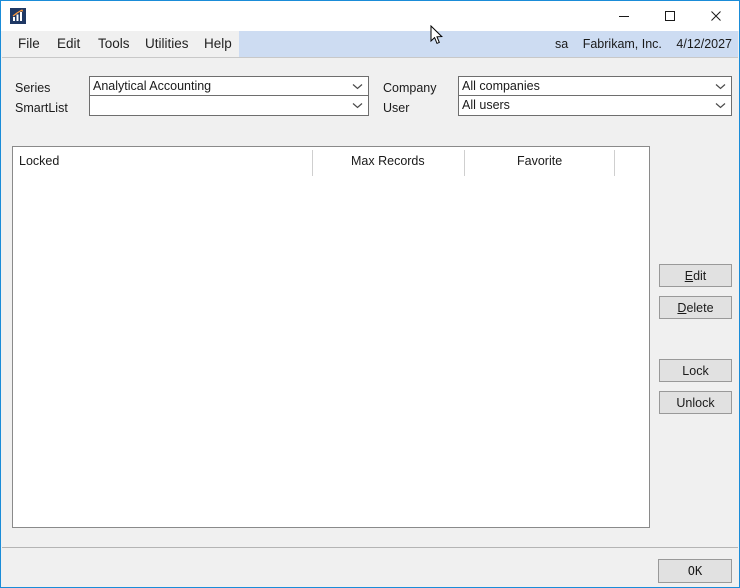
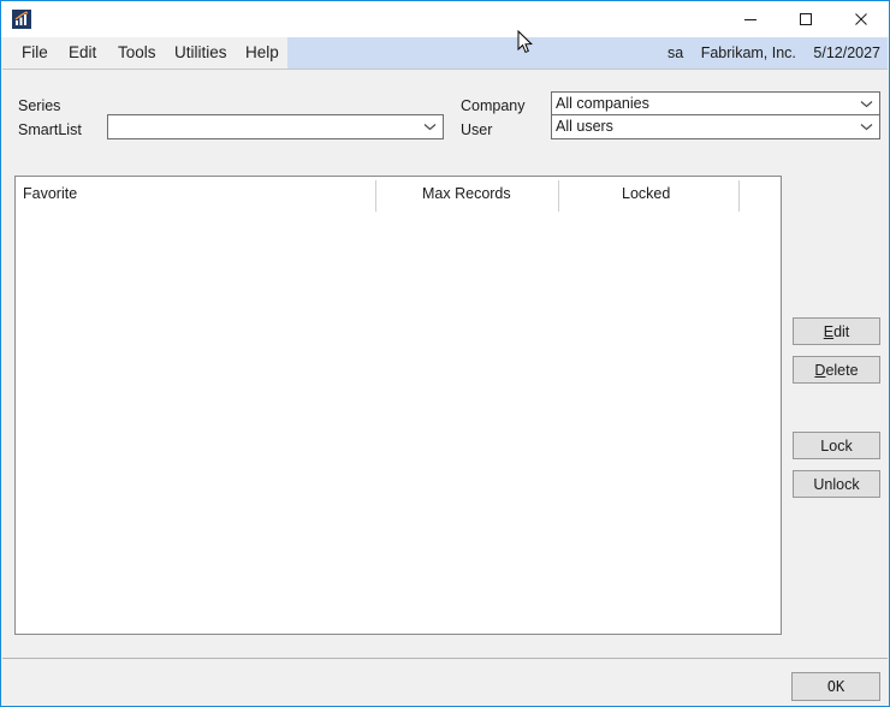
  File
  Edit
  Tools
  Utilities
  Help
- sa Fabrikam, Inc. 4/12/2027
+ sa Fabrikam, Inc. 5/12/2027
  Series
- Analytical Accounting
  SmartList
  Company
  All companies
  User
  All users
- Locked
+ Favorite
  Max Records
- Favorite
+ Locked
  Edit
  Delete
  Lock
  Unlock
  OK
